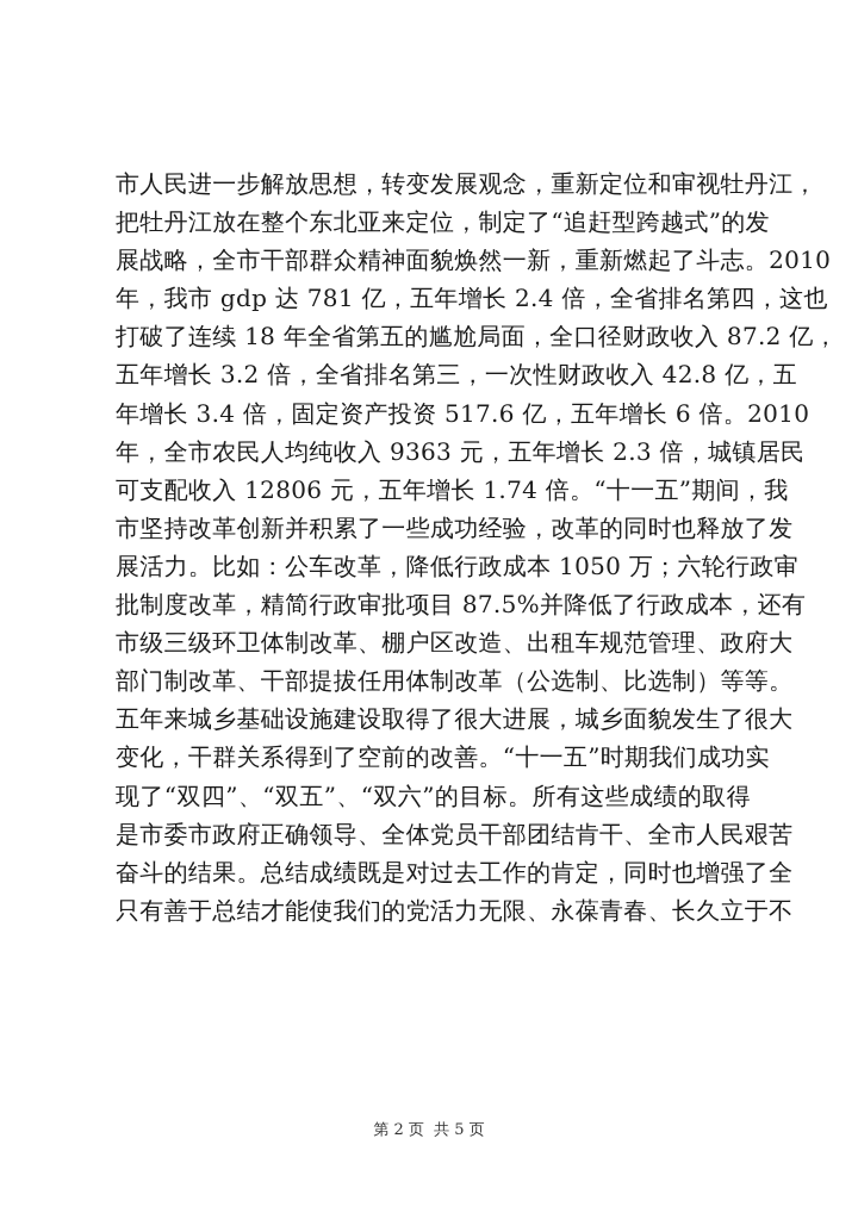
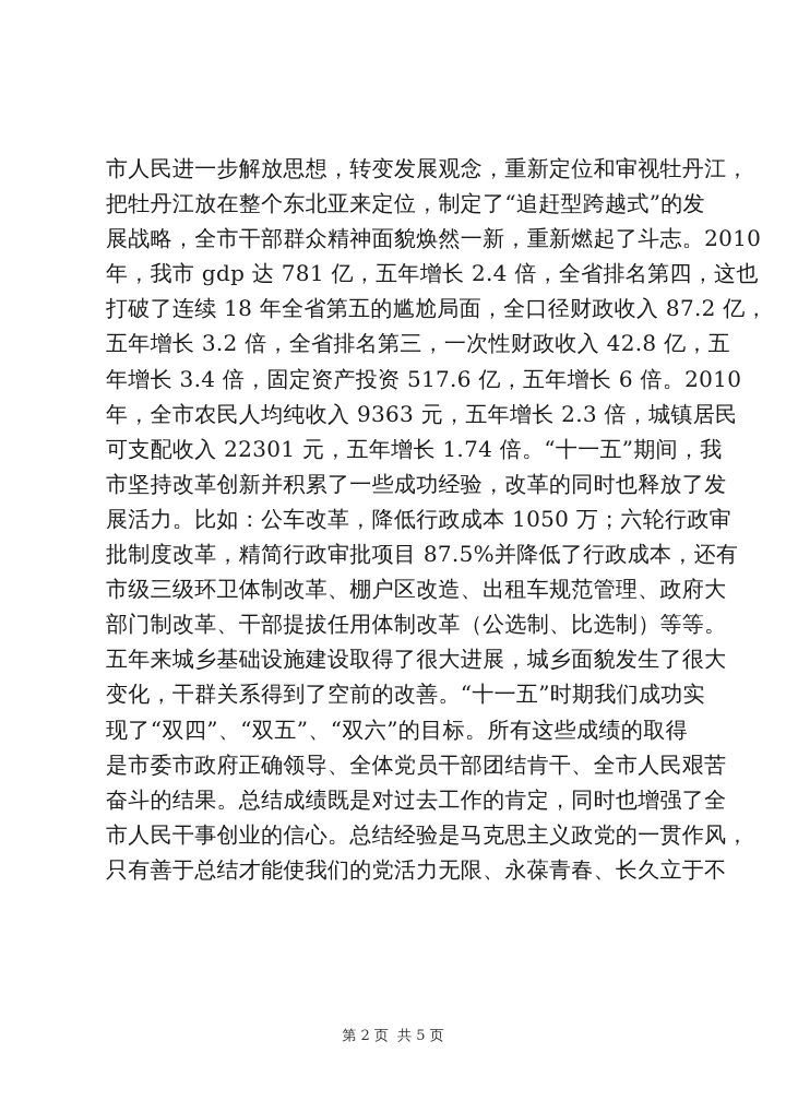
  市人民进一步解放思想，转变发展观念，重新定位和审视牡丹江，
  把牡丹江放在整个东北亚来定位，制定了“追赶型跨越式”的发
  展战略，全市干部群众精神面貌焕然一新，重新燃起了斗志。2010
  年，我市 gdp 达 781 亿，五年增长 2.4 倍，全省排名第四，这也
  打破了连续 18 年全省第五的尴尬局面，全口径财政收入 87.2 亿，
  五年增长 3.2 倍，全省排名第三，一次性财政收入 42.8 亿，五
  年增长 3.4 倍，固定资产投资 517.6 亿，五年增长 6 倍。2010
  年，全市农民人均纯收入 9363 元，五年增长 2.3 倍，城镇居民
- 可支配收入 12806 元，五年增长 1.74 倍。“十一五”期间，我
+ 可支配收入 22301 元，五年增长 1.74 倍。“十一五”期间，我
  市坚持改革创新并积累了一些成功经验，改革的同时也释放了发
  展活力。比如：公车改革，降低行政成本 1050 万；六轮行政审
  批制度改革，精简行政审批项目 87.5%并降低了行政成本，还有
  市级三级环卫体制改革、棚户区改造、出租车规范管理、政府大
  部门制改革、干部提拔任用体制改革（公选制、比选制）等等。
  五年来城乡基础设施建设取得了很大进展，城乡面貌发生了很大
  变化，干群关系得到了空前的改善。“十一五”时期我们成功实
  现了“双四”、“双五”、“双六”的目标。所有这些成绩的取得
  是市委市政府正确领导、全体党员干部团结肯干、全市人民艰苦
  奋斗的结果。总结成绩既是对过去工作的肯定，同时也增强了全
+ 市人民干事创业的信心。总结经验是马克思主义政党的一贯作风，
  只有善于总结才能使我们的党活力无限、永葆青春、长久立于不
  第 2 页 共 5 页
